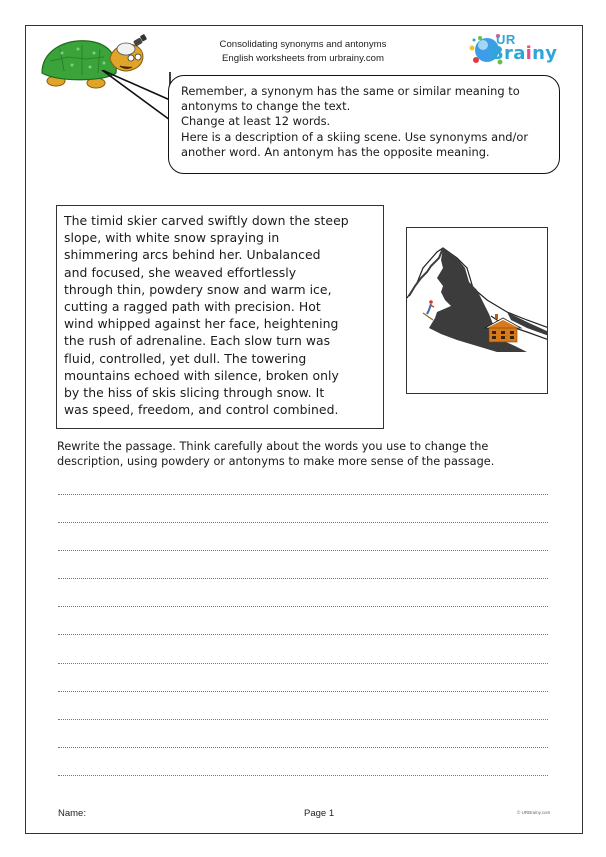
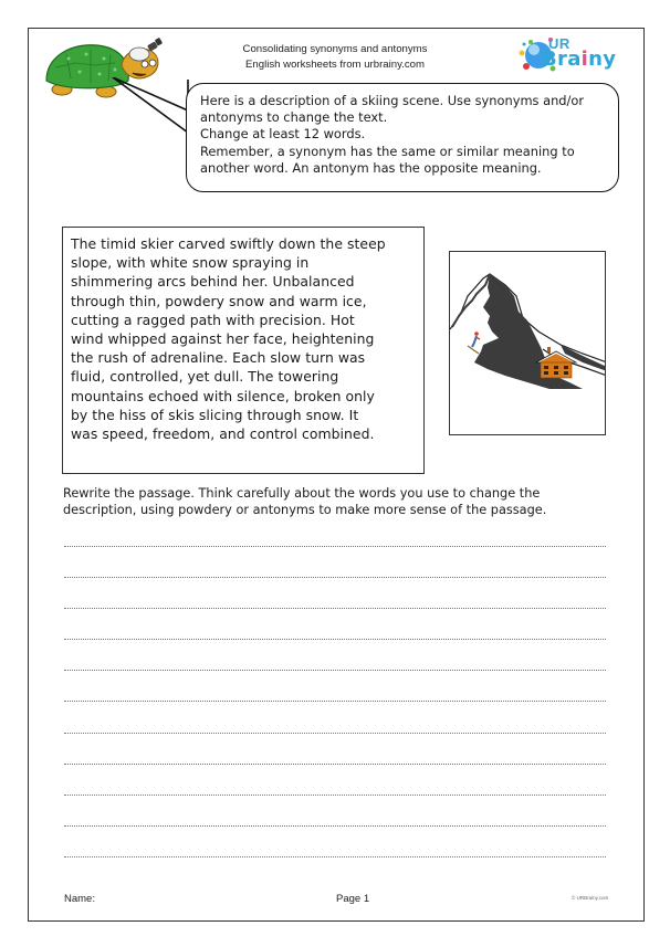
  Consolidating synonyms and antonyms
  English worksheets from urbrainy.com
  UR
  Brainy
- Remember, a synonym has the same or similar meaning to
+ Here is a description of a skiing scene. Use synonyms and/or
  antonyms to change the text.
  Change at least 12 words.
- Here is a description of a skiing scene. Use synonyms and/or
+ Remember, a synonym has the same or similar meaning to
  another word. An antonym has the opposite meaning.
  The timid skier carved swiftly down the steep
  slope, with white snow spraying in
  shimmering arcs behind her. Unbalanced
- and focused, she weaved effortlessly
  through thin, powdery snow and warm ice,
  cutting a ragged path with precision. Hot
  wind whipped against her face, heightening
  the rush of adrenaline. Each slow turn was
  fluid, controlled, yet dull. The towering
  mountains echoed with silence, broken only
  by the hiss of skis slicing through snow. It
  was speed, freedom, and control combined.
  Rewrite the passage. Think carefully about the words you use to change the
  description, using powdery or antonyms to make more sense of the passage.
  Name:
  Page 1
